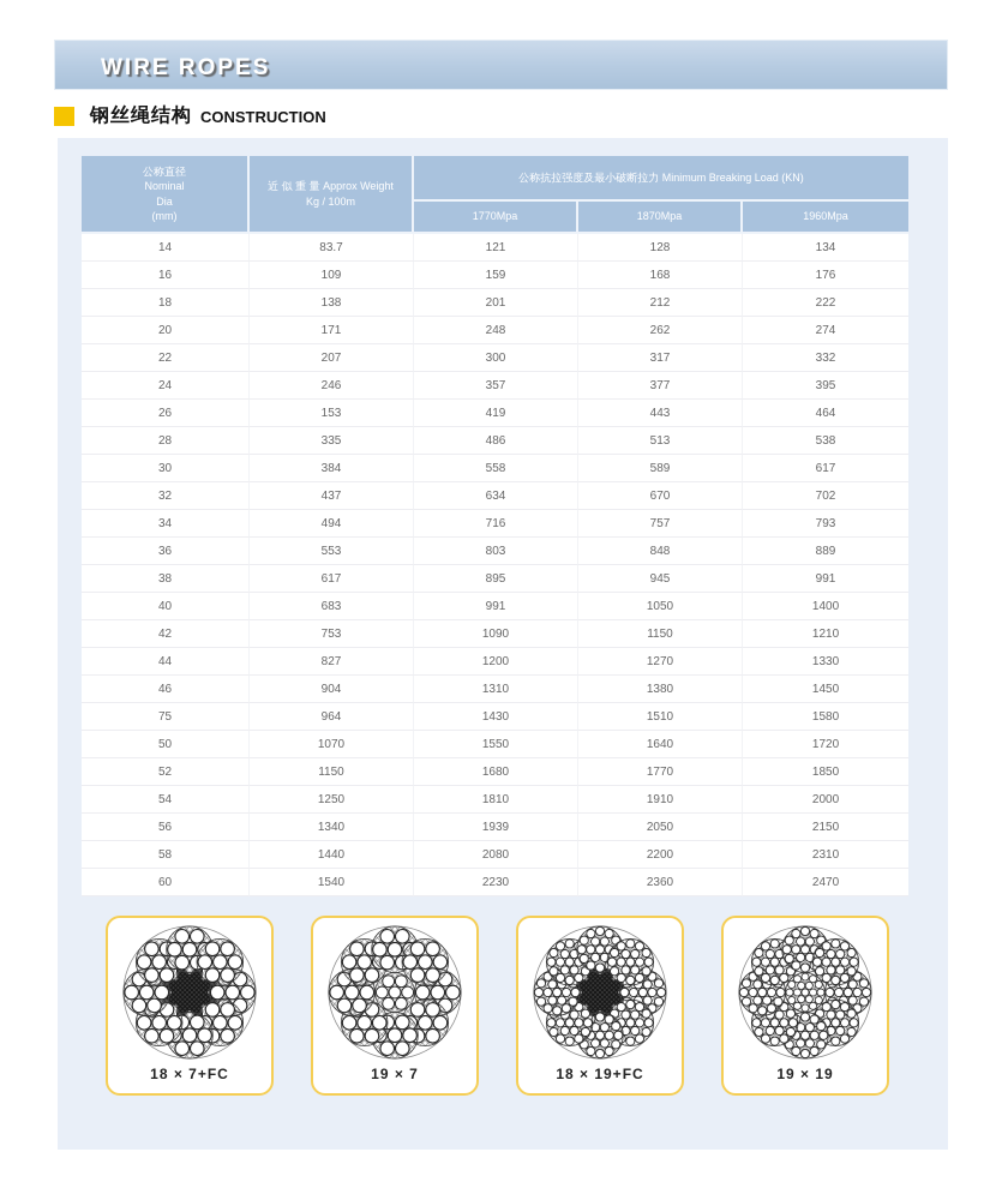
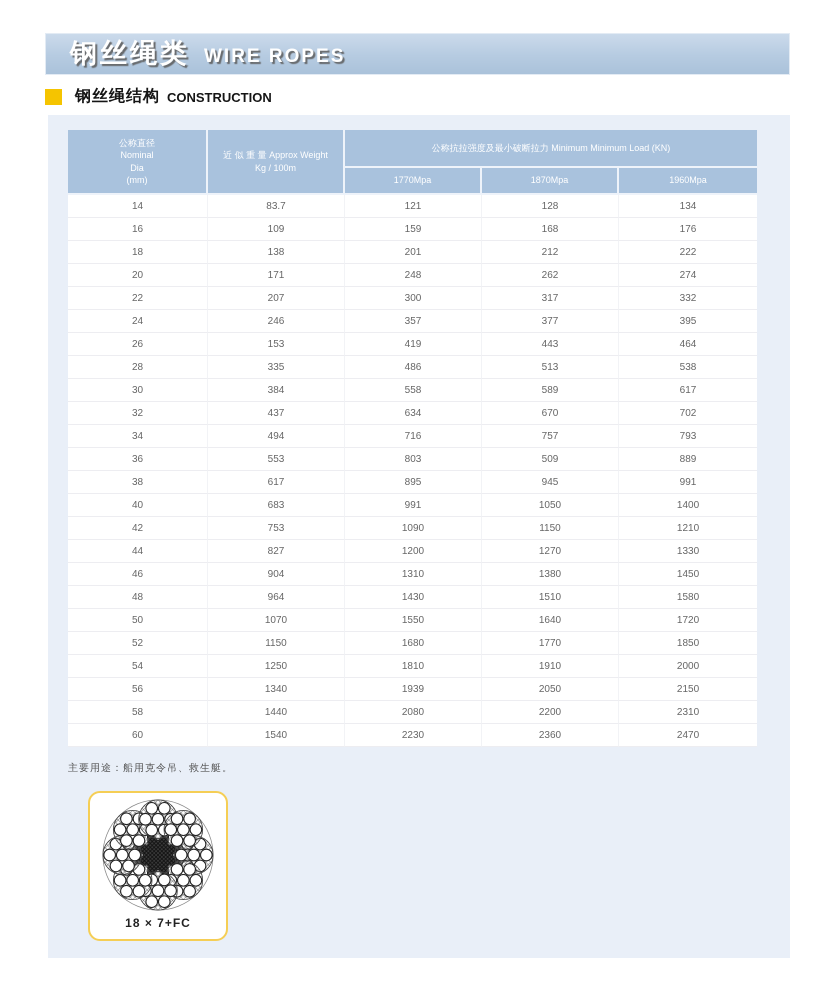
+ 钢丝绳类
  WIRE ROPES
  钢丝绳结构
  CONSTRUCTION
- 公称直径 Nominal Dia (mm)	近 似 重 量 Approx Weight Kg / 100m	公称抗拉强度及最小破断拉力 Minimum Breaking Load (KN)
+ 公称直径 Nominal Dia (mm)	近 似 重 量 Approx Weight Kg / 100m	公称抗拉强度及最小破断拉力 Minimum Minimum Load (KN)
  1770Mpa	1870Mpa	1960Mpa
  14	83.7	121	128	134
  16	109	159	168	176
  18	138	201	212	222
  20	171	248	262	274
  22	207	300	317	332
  24	246	357	377	395
  26	153	419	443	464
  28	335	486	513	538
  30	384	558	589	617
  32	437	634	670	702
  34	494	716	757	793
- 36	553	803	848	889
+ 36	553	803	509	889
  38	617	895	945	991
  40	683	991	1050	1400
  42	753	1090	1150	1210
  44	827	1200	1270	1330
  46	904	1310	1380	1450
- 75	964	1430	1510	1580
+ 48	964	1430	1510	1580
  50	1070	1550	1640	1720
  52	1150	1680	1770	1850
  54	1250	1810	1910	2000
  56	1340	1939	2050	2150
  58	1440	2080	2200	2310
  60	1540	2230	2360	2470
+ 主要用途：船用克令吊、救生艇。
  18 × 7+FC
- 19 × 7
- 18 × 19+FC
- 19 × 19
